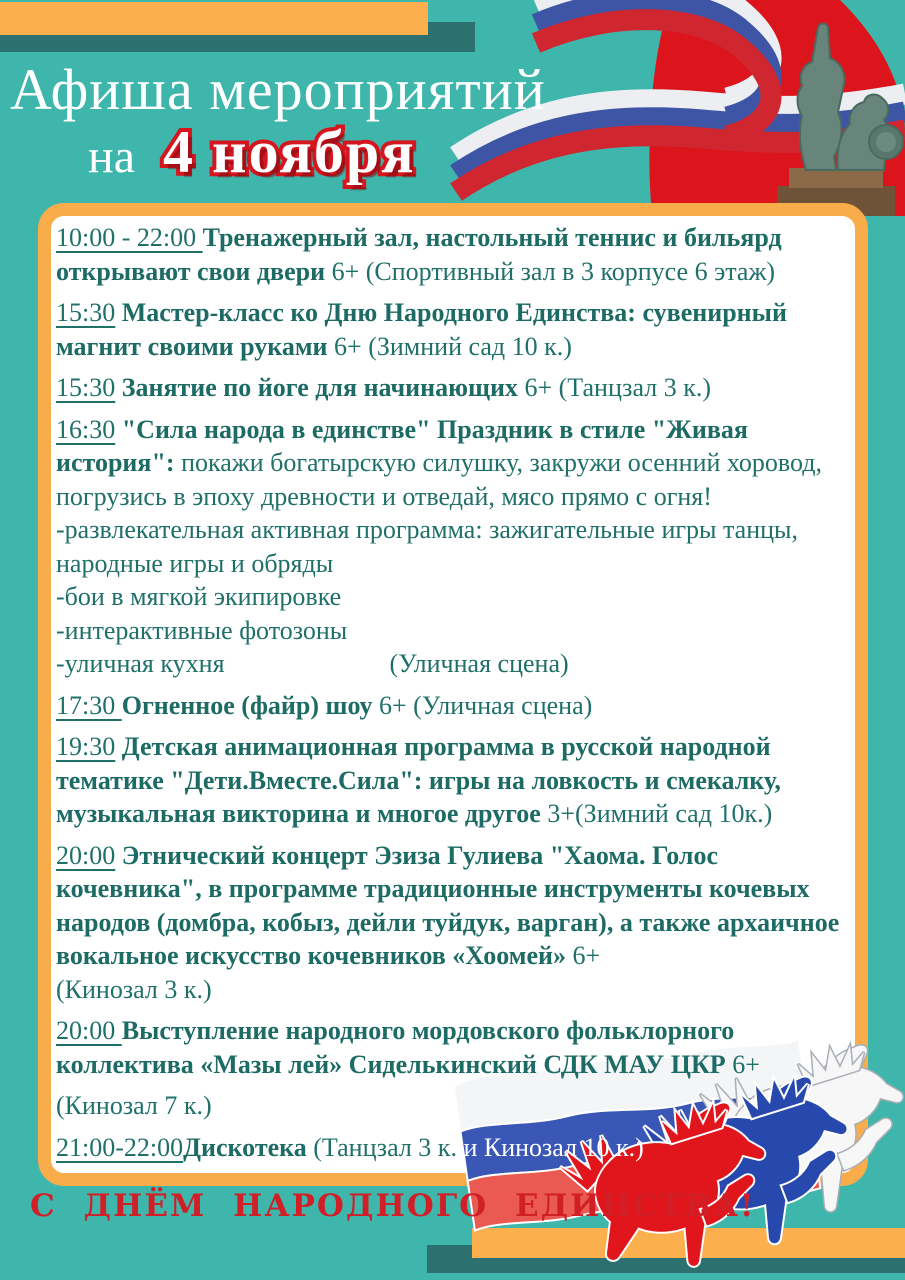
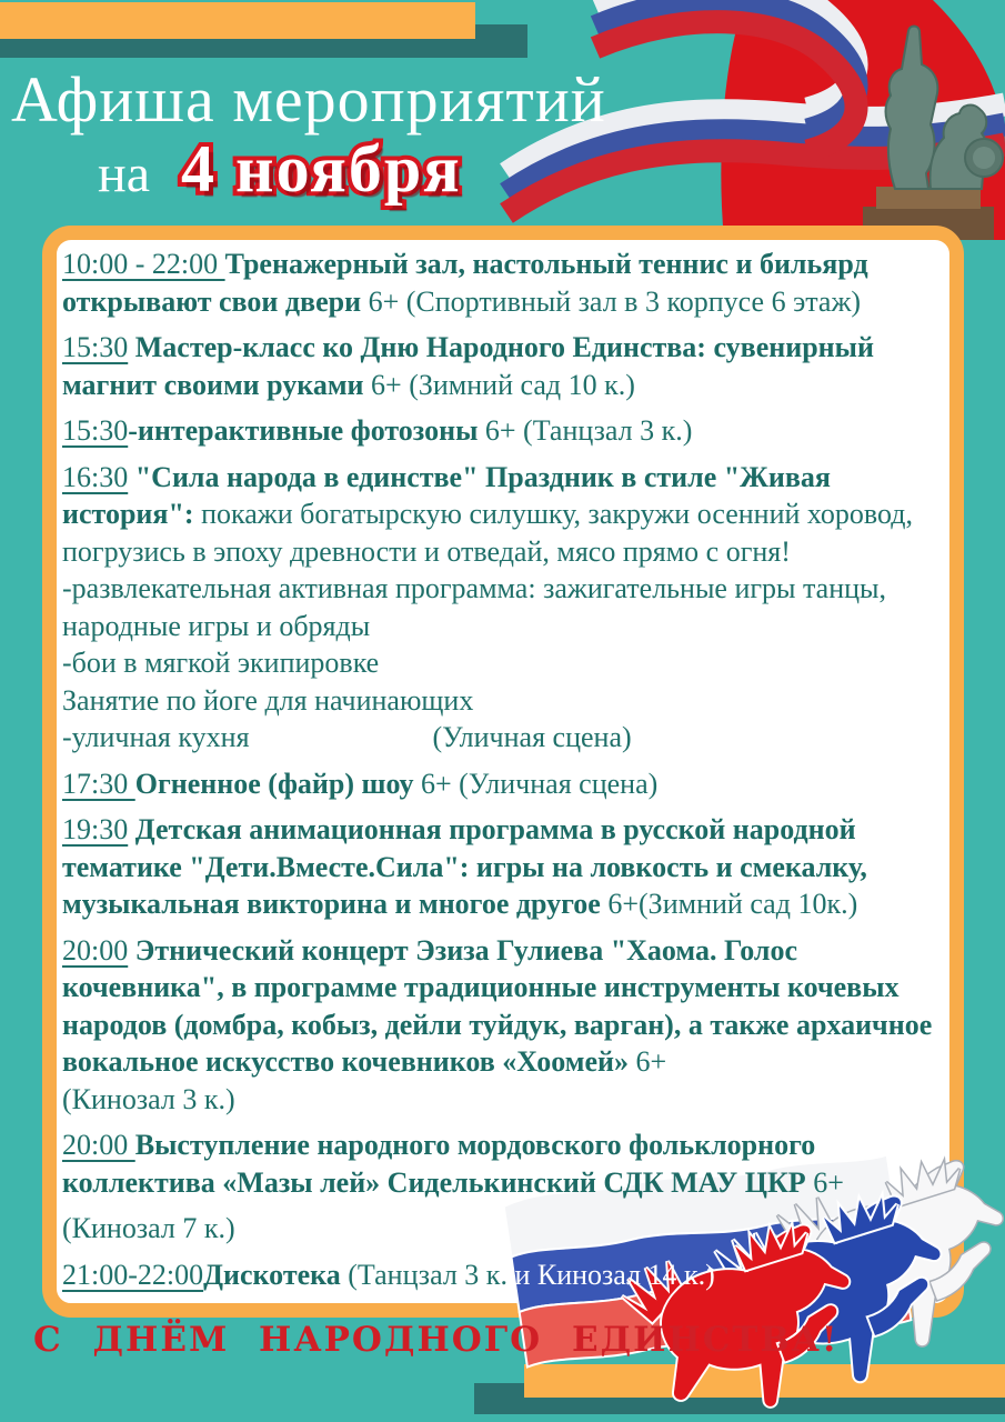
  Афиша мероприятий
  на
  4 ноября
  10:00 - 22:00 Тренажерный зал, настольный теннис и бильярд открывают свои двери 6+ (Спортивный зал в 3 корпусе 6 этаж)
  15:30 Мастер-класс ко Дню Народного Единства: сувенирный магнит своими руками 6+ (Зимний сад 10 к.)
- 15:30 Занятие по йоге для начинающих 6+ (Танцзал 3 к.)
+ 15:30-интерактивные фотозоны 6+ (Танцзал 3 к.)
  16:30 "Сила народа в единстве" Праздник в стиле "Живая история": покажи богатырскую силушку, закружи осенний хоровод, погрузись в эпоху древности и отведай, мясо прямо с огня!
  -развлекательная активная программа: зажигательные игры танцы, народные игры и обряды
  -бои в мягкой экипировке
- -интерактивные фотозоны
+ Занятие по йоге для начинающих
  -уличная кухня (Уличная сцена)
  17:30 Огненное (файр) шоу 6+ (Уличная сцена)
- 19:30 Детская анимационная программа в русской народной тематике "Дети.Вместе.Сила": игры на ловкость и смекалку, музыкальная викторина и многое другое 3+(Зимний сад 10к.)
+ 19:30 Детская анимационная программа в русской народной тематике "Дети.Вместе.Сила": игры на ловкость и смекалку, музыкальная викторина и многое другое 6+(Зимний сад 10к.)
  20:00 Этнический концерт Эзиза Гулиева "Хаома. Голос кочевника", в программе традиционные инструменты кочевых народов (домбра, кобыз, дейли туйдук, варган), а также архаичное вокальное искусство кочевников «Хоомей» 6+
  (Кинозал 3 к.)
  20:00 Выступление народного мордовского фольклорного коллектива «Мазы лей» Сиделькинский СДК МАУ ЦКР 6+
  (Кинозал 7 к.)
- 21:00-22:00Дискотека (Танцзал 3 к. и Кинозал 10 к.)
+ 21:00-22:00Дискотека (Танцзал 3 к. и Кинозал 14 к.)
  С ДНЁМ НАРОДНОГО ЕДИНСТВА!
